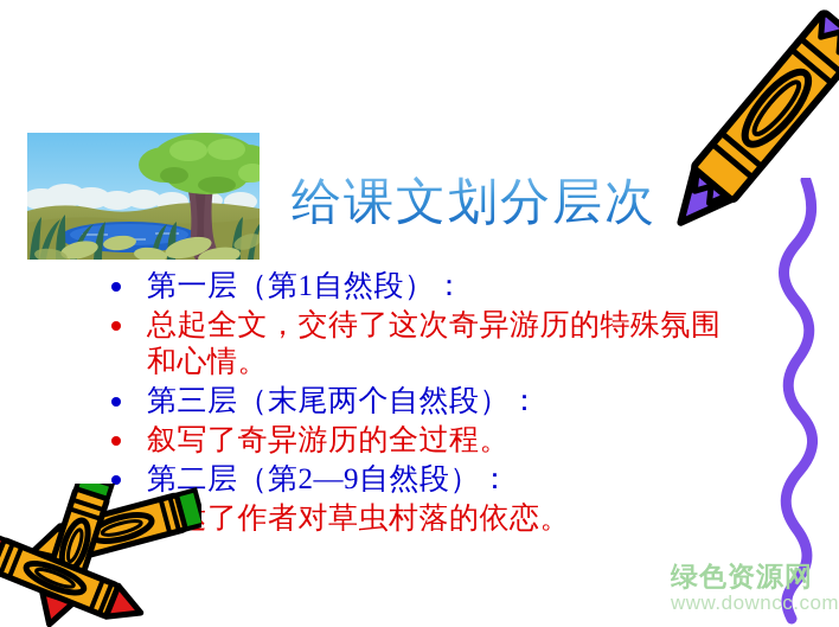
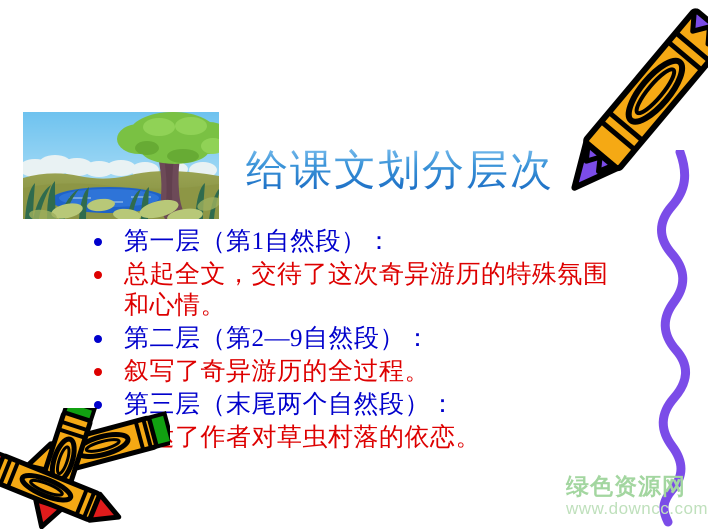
  给课文划分层次
  第一层（第1自然段）：
  总起全文，交待了这次奇异游历的特殊氛围和心情。
- 第三层（末尾两个自然段）：
+ 第二层（第2—9自然段）：
  叙写了奇异游历的全过程。
- 第二层（第2—9自然段）：
+ 第三层（末尾两个自然段）：
  了作者对草虫村落的依恋。
  绿色资源网
  www.downcc.com
